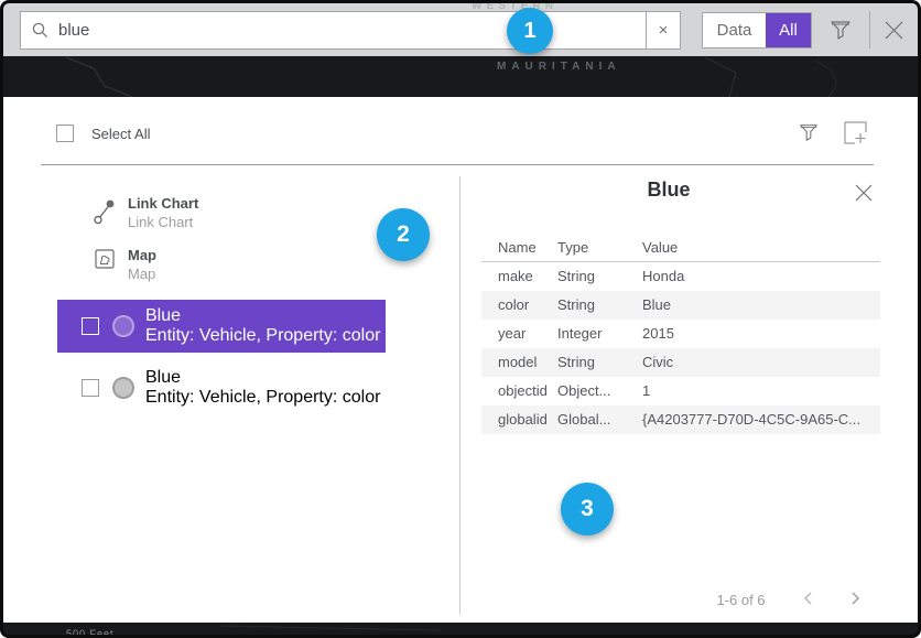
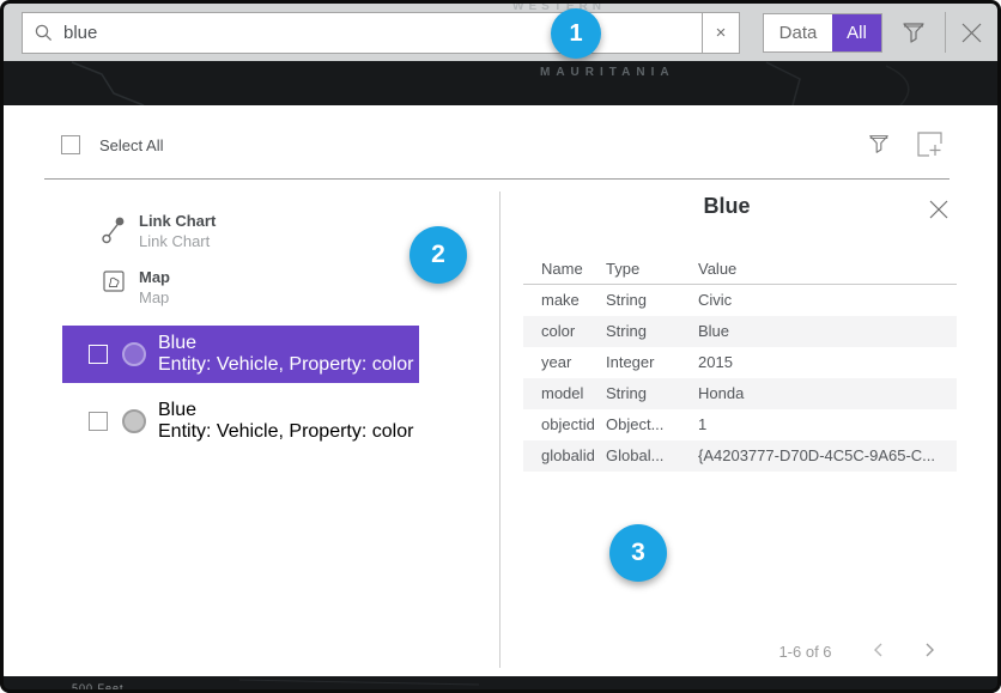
  MAURITANIA
  500 Feet
  WESTERN
  blue
  ×
  Data
  All
  Select All
  Link Chart
  Link Chart
  Map
  Map
  Blue
  Entity: Vehicle, Property: color
  Blue
  Entity: Vehicle, Property: color
  Blue
  Name
  Type
  Value
  make
  String
- Honda
+ Civic
  color
  String
  Blue
  year
  Integer
  2015
  model
  String
- Civic
+ Honda
  objectid
  Object...
  1
  globalid
  Global...
  {A4203777-D70D-4C5C-9A65-C...
  1-6 of 6
  2
  3
  1
